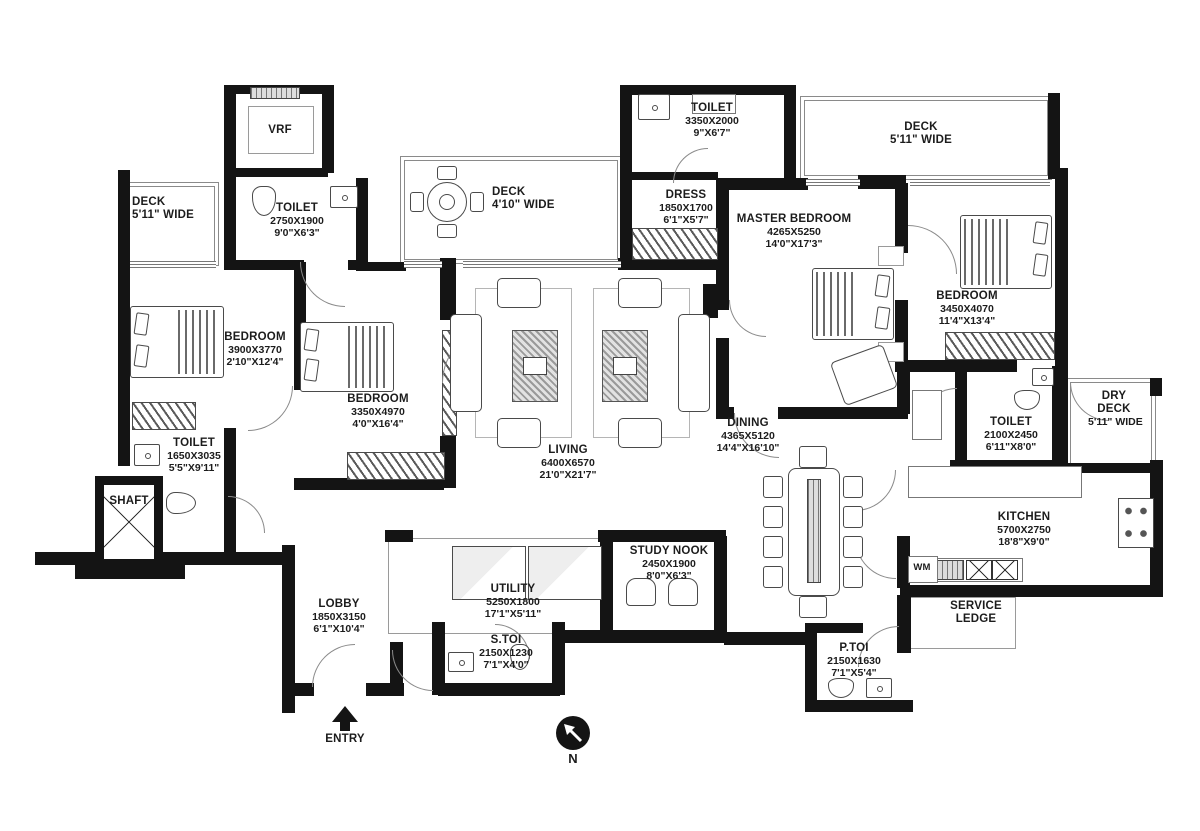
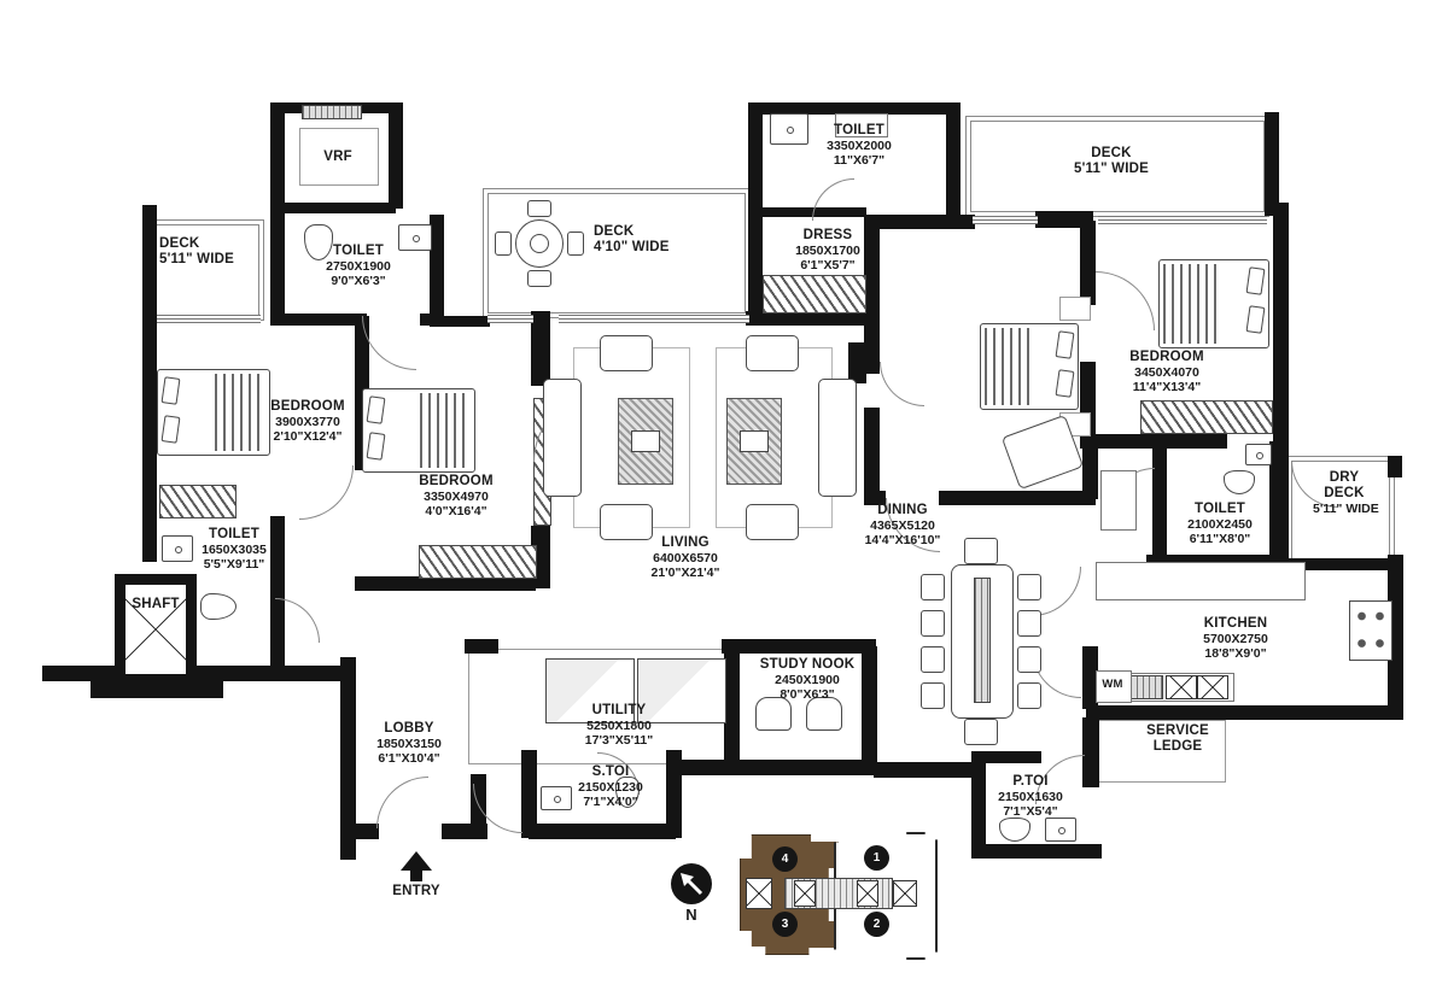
  VRF
  DECK
  5'11" WIDE
  TOILET
  2750X1900
  9'0"X6'3"
  DECK
  4'10" WIDE
  TOILET
  3350X2000
- 9"X6'7"
+ 11"X6'7"
  DRESS
  1850X1700
  6'1"X5'7"
- MASTER BEDROOM
- 4265X5250
- 14'0"X17'3"
  DECK
  5'11" WIDE
  BEDROOM
  3450X4070
  11'4"X13'4"
  BEDROOM
  3900X3770
  2'10"X12'4"
  BEDROOM
  3350X4970
  4'0"X16'4"
  LIVING
  6400X6570
- 21'0"X21'7"
+ 21'0"X21'4"
  DINING
  4365X5120
  14'4"X16'10"
  TOILET
  1650X3035
  5'5"X9'11"
  SHAFT
  TOILET
  2100X2450
  6'11"X8'0"
  DRY DECK
  5'11" WIDE
  KITCHEN
  5700X2750
  18'8"X9'0"
  STUDY NOOK
  2450X1900
  8'0"X6'3"
  UTILITY
  5250X1800
- 17'1"X5'11"
+ 17'3"X5'11"
  LOBBY
  1850X3150
  6'1"X10'4"
  S.TOI
  2150X1230
  7'1"X4'0"
  P.TOI
  2150X1630
  7'1"X5'4"
  SERVICE LEDGE
  WM
  ENTRY
  N
+ 4
+ 1
+ 3
+ 2
